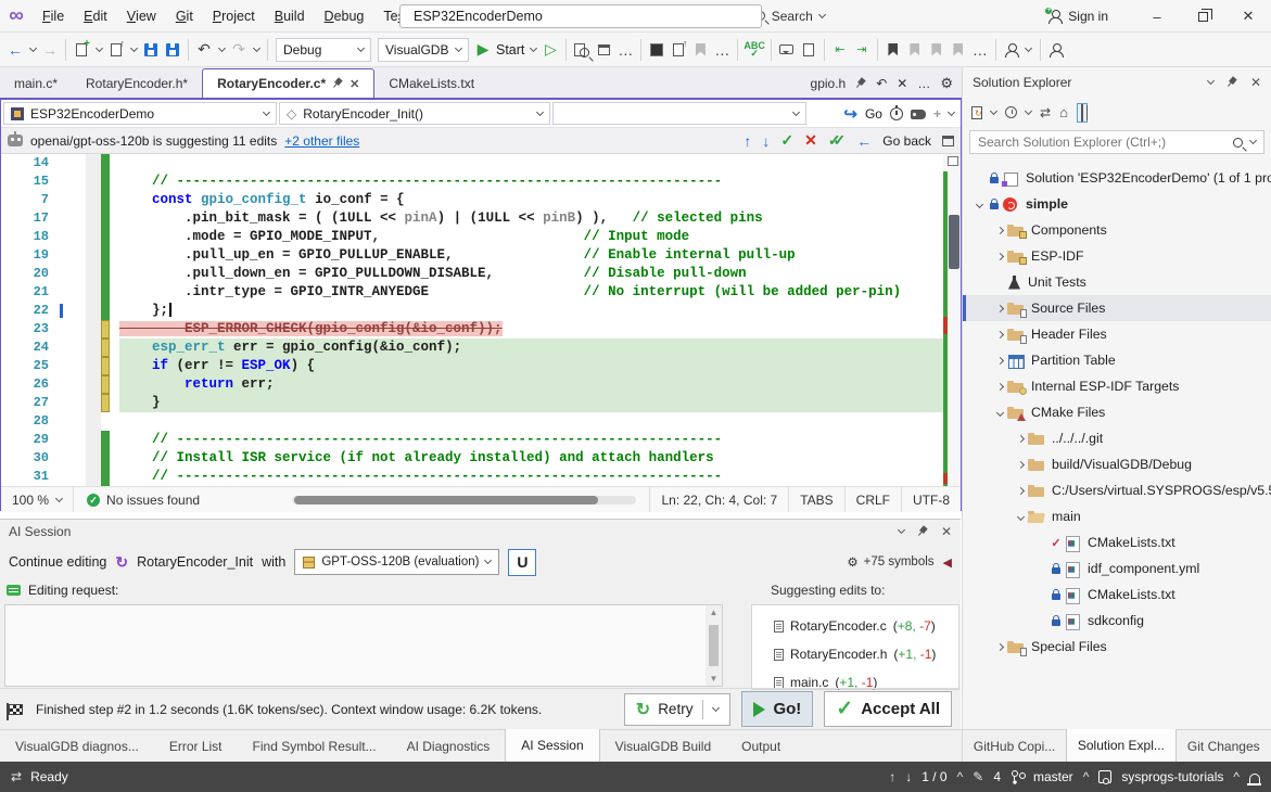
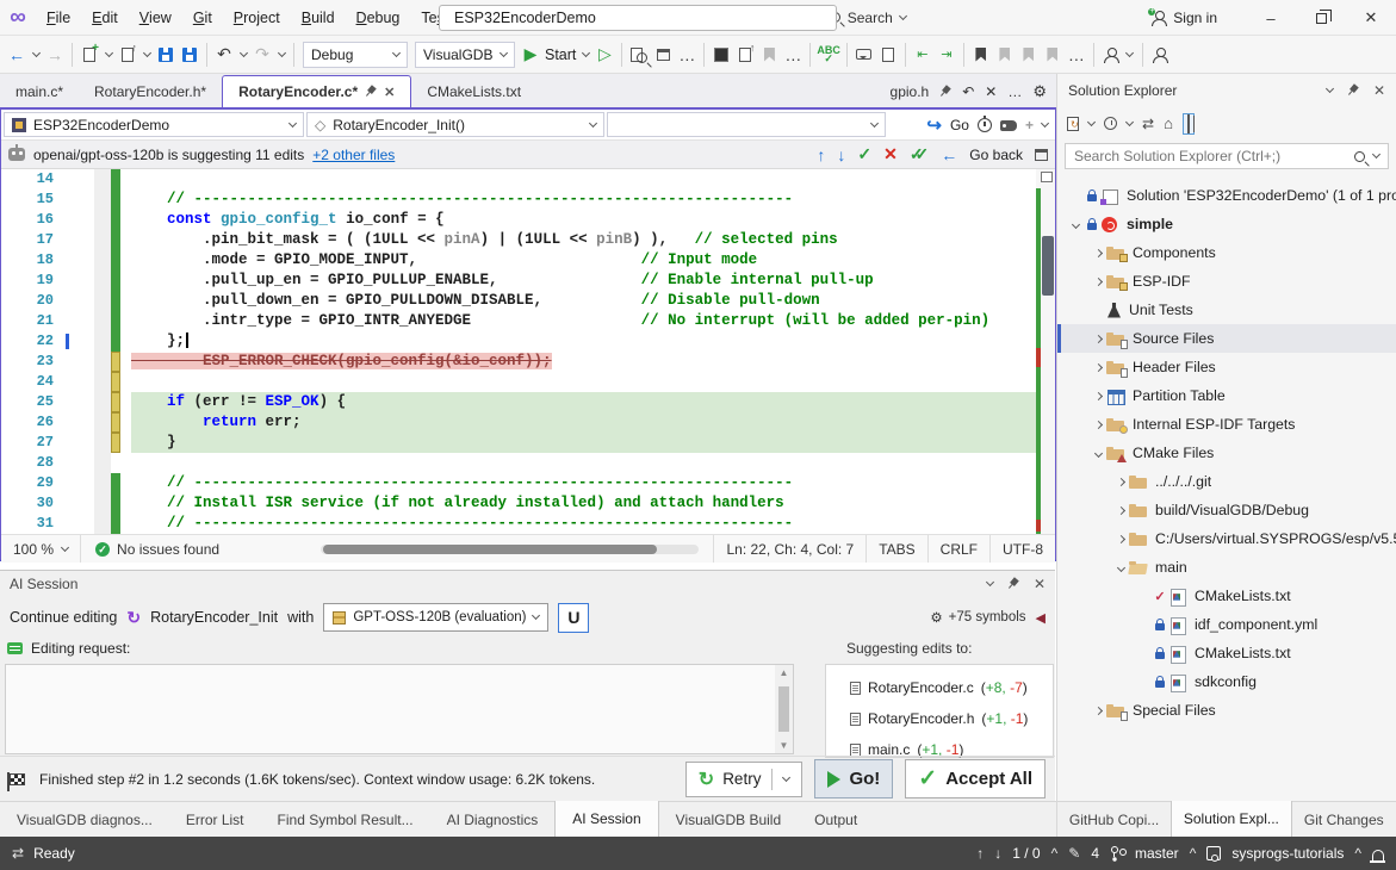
  ∞
  F
  ile
  E
  dit
  V
  iew
  G
  it
  P
  roject
  B
  uild
  D
  ebug
  Te
  Search
  ESP32EncoderDemo
  Sign in
  –
  ✕
  ←
  →
  ↶
  ↷
  Debug
  VisualGDB
  ▶
  Start
  ▷
  …
  …
  ABC
  ✓
  ⇤
  ⇥
  …
  main.c*
  RotaryEncoder.h*
  RotaryEncoder.c*
  ✕
  CMakeLists.txt
  gpio.h
  ↶
  ✕
  …
  ⚙
  ESP32EncoderDemo
  ◇
  RotaryEncoder_Init()
  ↪
  Go
  +
  openai/gpt-oss-120b is suggesting 11 edits
  +2 other files
  ↑
  ↓
  ✓
  ✕
  ✓✓
  ←
  Go back
  14
  15
  // -------------------------------------------------------------------
- 7
+ 16
  const gpio_config_t io_conf = {
  17
  .pin_bit_mask = ( (1ULL << pinA) | (1ULL << pinB) ), // selected pins
  18
  .mode = GPIO_MODE_INPUT, // Input mode
  19
  .pull_up_en = GPIO_PULLUP_ENABLE, // Enable internal pull-up
  20
  .pull_down_en = GPIO_PULLDOWN_DISABLE, // Disable pull-down
  21
  .intr_type = GPIO_INTR_ANYEDGE // No interrupt (will be added per-pin)
  22
  };
  23
  ESP_ERROR_CHECK(gpio_config(&io_conf));
  24
- esp_err_t err = gpio_config(&io_conf);
  25
  if (err != ESP_OK) {
  26
  return err;
  27
  }
  28
  29
  // -------------------------------------------------------------------
  30
  // Install ISR service (if not already installed) and attach handlers
  31
  // -------------------------------------------------------------------
  100 %
  ✓
  No issues found
  Ln: 22, Ch: 4, Col: 7
  TABS
  CRLF
  UTF-8
  AI Session
  ✕
  Continue editing
  ↻
  RotaryEncoder_Init
  with
  GPT-OSS-120B (evaluation)
  U
  ⚙
  +75 symbols
  ◀
  Editing request:
  ▲
  ▼
  Suggesting edits to:
  RotaryEncoder.c
  (+8, -7)
  RotaryEncoder.h
  (+1, -1)
  main.c
  (+1, -1)
  Finished step #2 in 1.2 seconds (1.6K tokens/sec). Context window usage: 6.2K tokens.
  ↻
  Retry
  Go!
  ✓
  Accept All
  VisualGDB diagnos...
  Error List
  Find Symbol Result...
  AI Diagnostics
  AI Session
  VisualGDB Build
  Output
  Solution Explorer
  ✕
  ⇄
  ⌂
  Search Solution Explorer (Ctrl+;)
  Solution 'ESP32EncoderDemo' (1 of 1 pro
  simple
  Components
  ESP-IDF
  Unit Tests
  Source Files
  Header Files
  Partition Table
  Internal ESP-IDF Targets
  CMake Files
  ../../../.git
  build/VisualGDB/Debug
  C:/Users/virtual.SYSPROGS/esp/v5.
  main
  ✓
  CMakeLists.txt
  idf_component.yml
  CMakeLists.txt
  sdkconfig
  Special Files
  GitHub Copi...
  Solution Expl...
  Git Changes
  ⇄
  Ready
  ↑
  ↓
  1 / 0
  ^
  ✎
  4
  master
  ^
  sysprogs-tutorials
  ^
